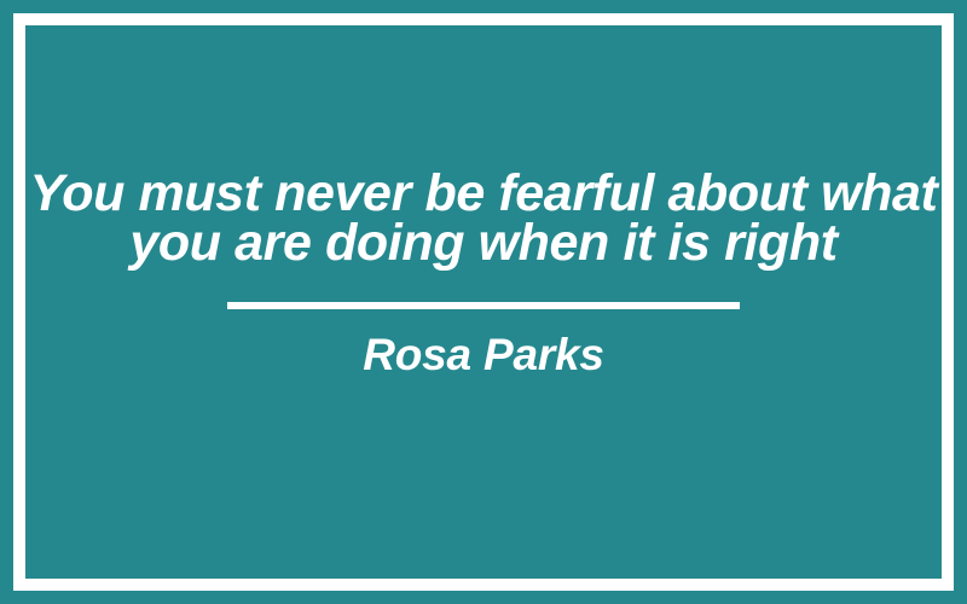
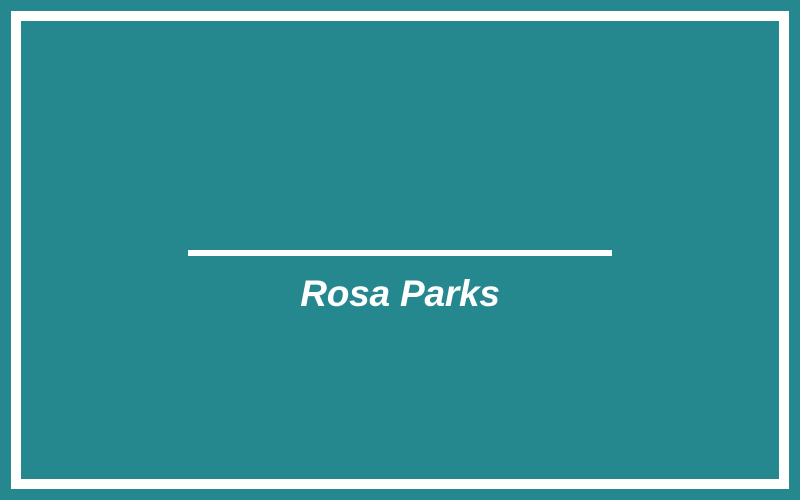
- You must never be fearful about what
- you are doing when it is right
  Rosa Parks
